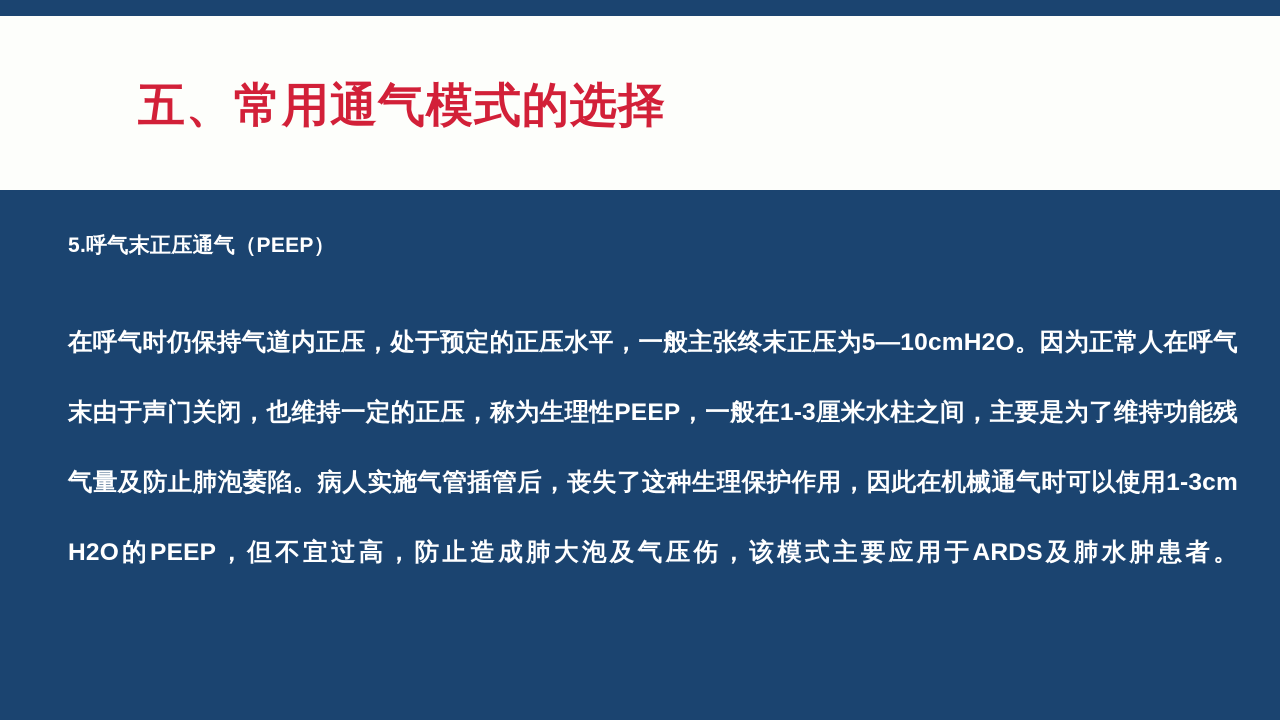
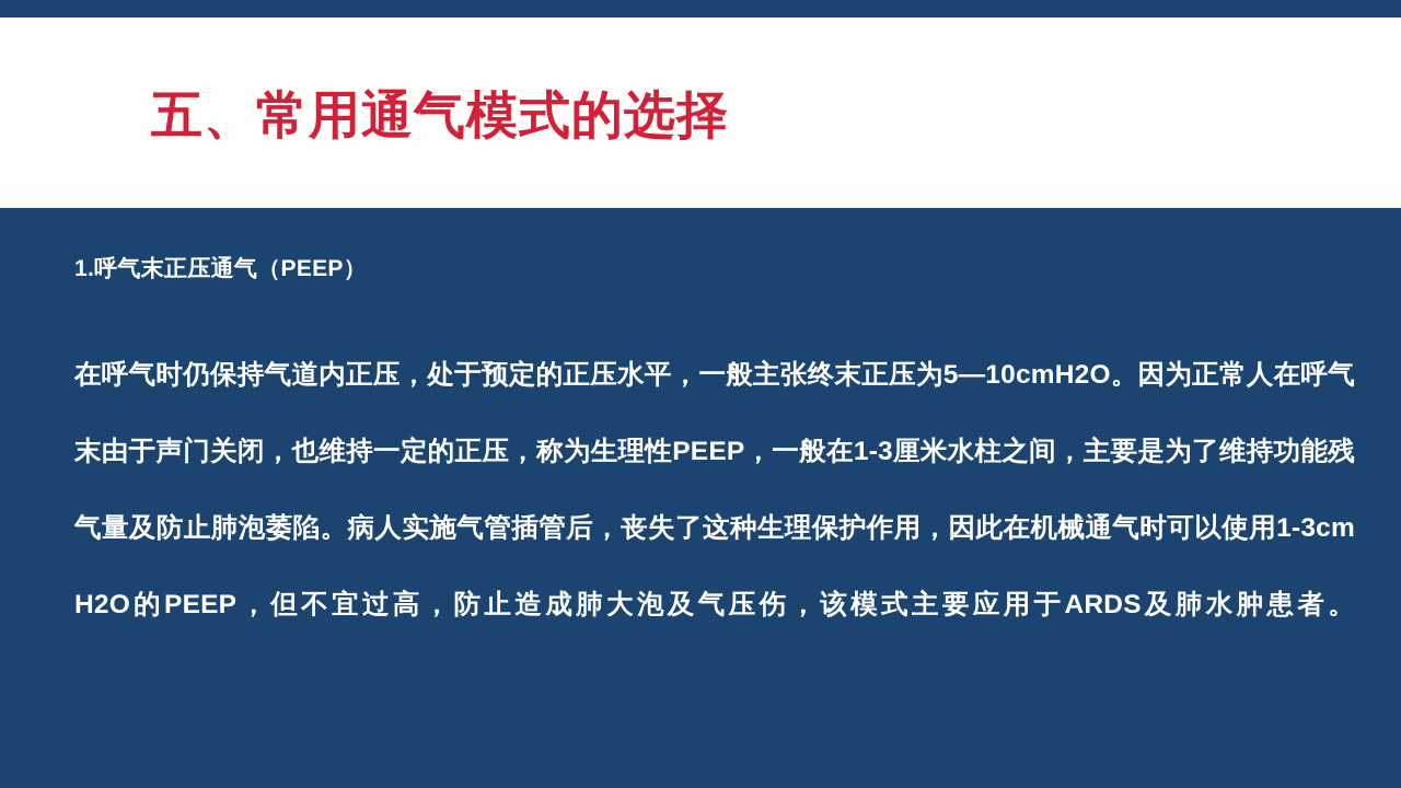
  五、常用通气模式的选择
- 5.呼气末正压通气（PEEP）
+ 1.呼气末正压通气（PEEP）
  在呼气时仍保持气道内正压，处于预定的正压水平，一般主张终末正压为5—10cmH2O。因为正常人在呼气末由于声门关闭，也维持一定的正压，称为生理性PEEP，一般在1-3厘米水柱之间，主要是为了维持功能残气量及防止肺泡萎陷。病人实施气管插管后，丧失了这种生理保护作用，因此在机械通气时可以使用1-3cmH2O的PEEP，但不宜过高，防止造成肺大泡及气压伤，该模式主要应用于ARDS及肺水肿患者。
